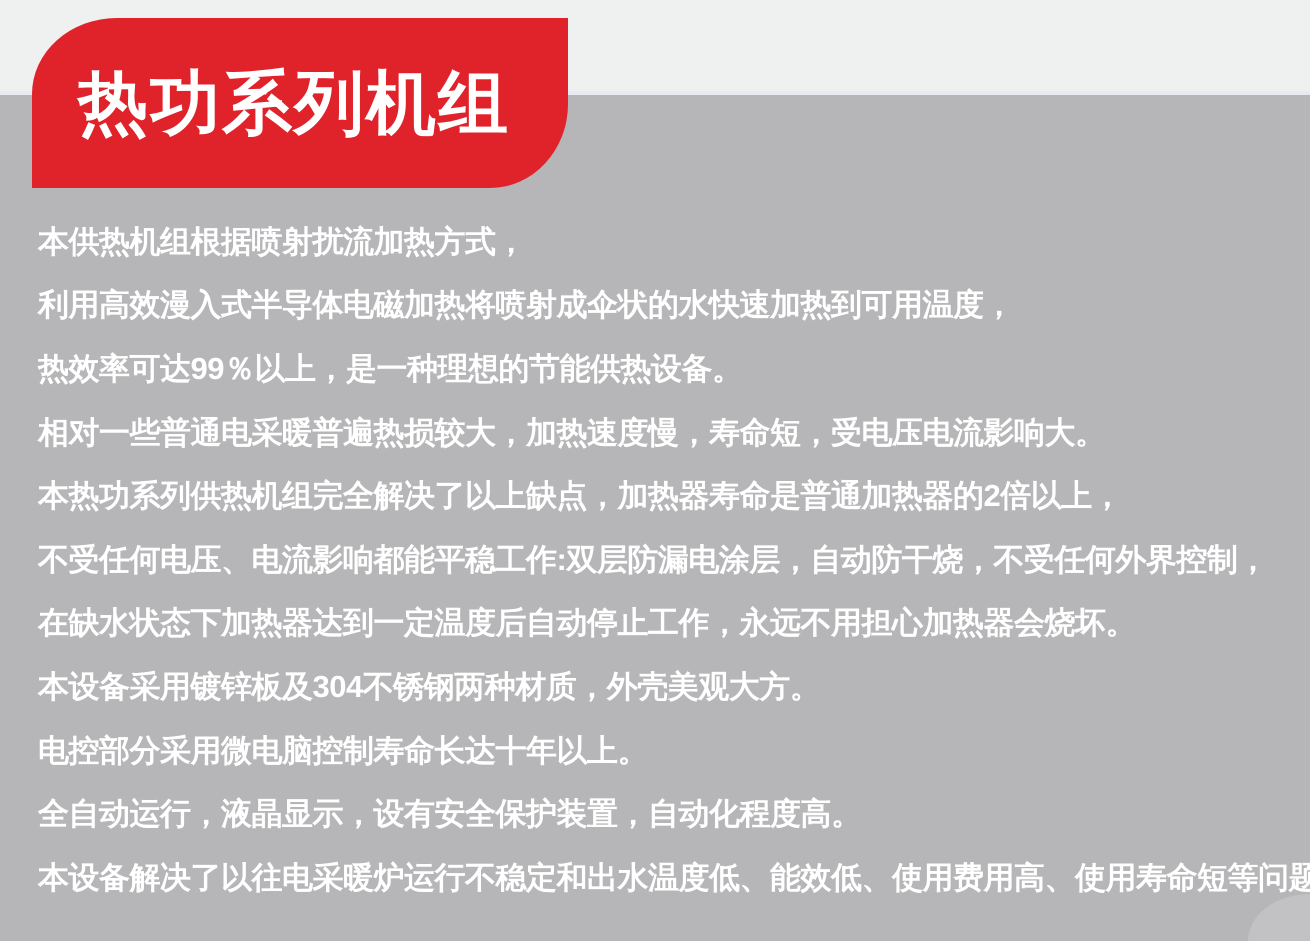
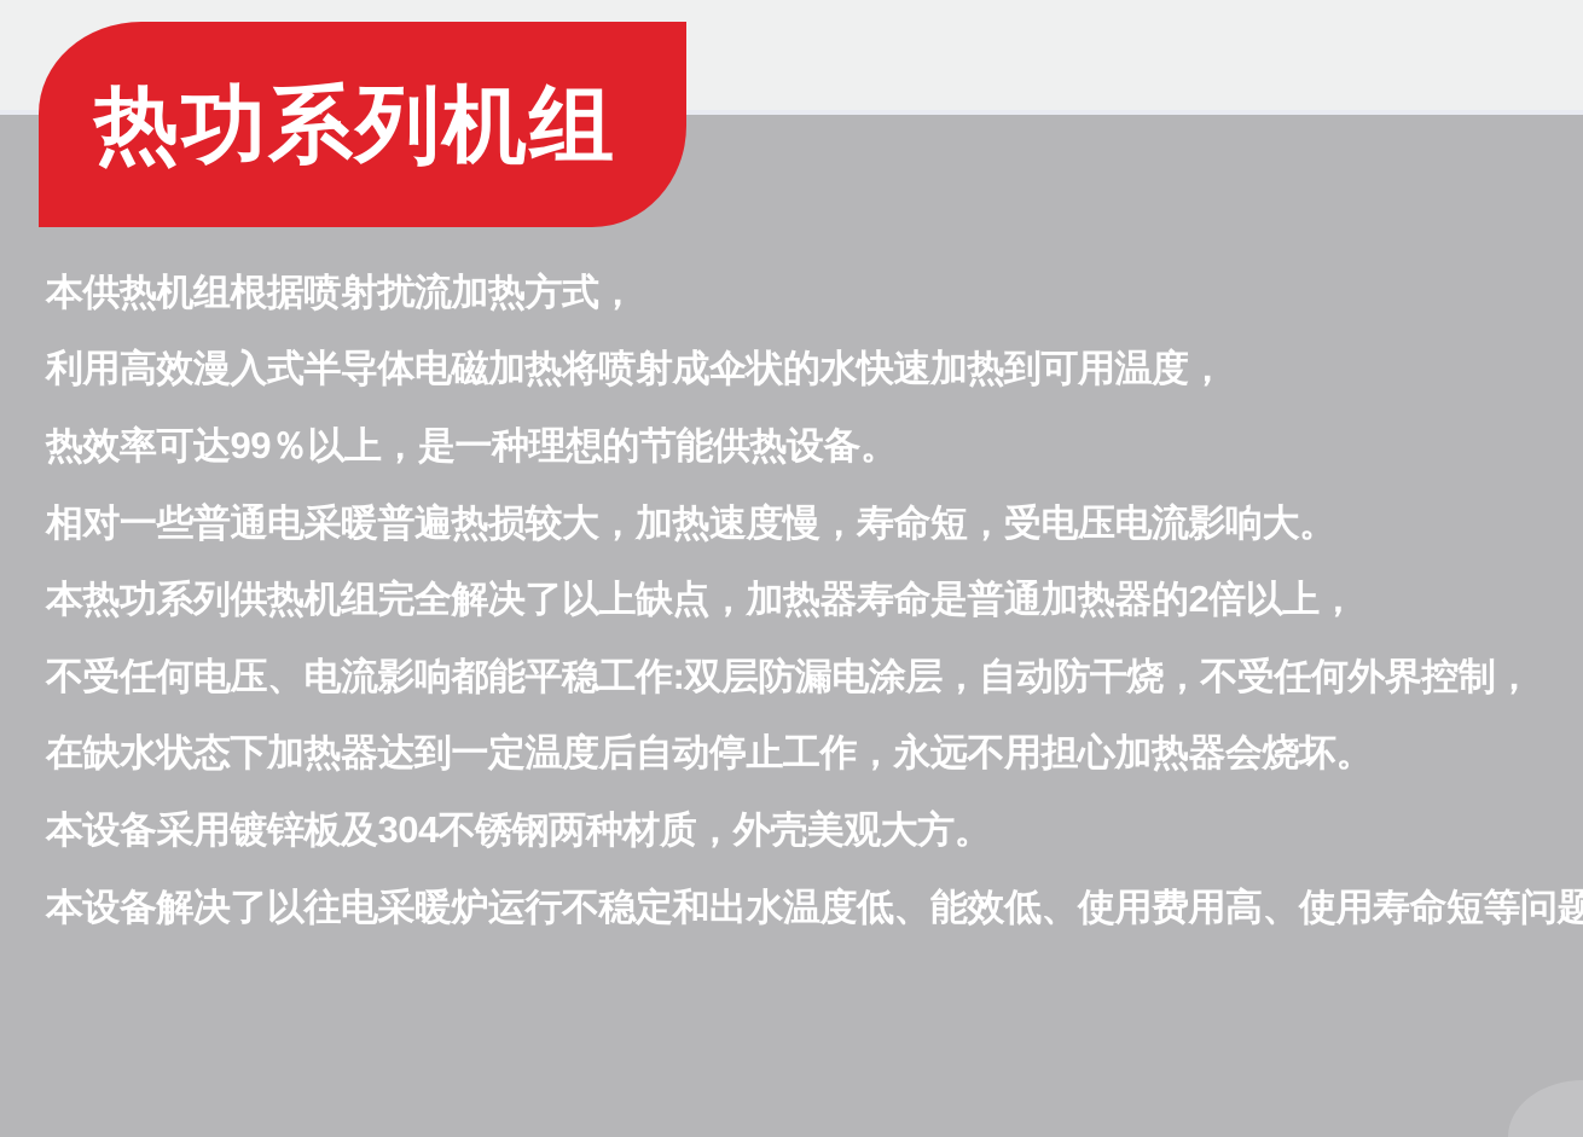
  热功系列机组
  本供热机组根据喷射扰流加热方式，
  利用高效漫入式半导体电磁加热将喷射成伞状的水快速加热到可用温度，
  热效率可达99％以上，是一种理想的节能供热设备。
  相对一些普通电采暖普遍热损较大，加热速度慢，寿命短，受电压电流影响大。
  本热功系列供热机组完全解决了以上缺点，加热器寿命是普通加热器的2倍以上，
  不受任何电压、电流影响都能平稳工作:双层防漏电涂层，自动防干烧，不受任何外界控制，
  在缺水状态下加热器达到一定温度后自动停止工作，永远不用担心加热器会烧坏。
  本设备采用镀锌板及304不锈钢两种材质，外壳美观大方。
- 电控部分采用微电脑控制寿命长达十年以上。
- 全自动运行，液晶显示，设有安全保护装置，自动化程度高。
  本设备解决了以往电采暖炉运行不稳定和出水温度低、能效低、使用费用高、使用寿命短等问题
